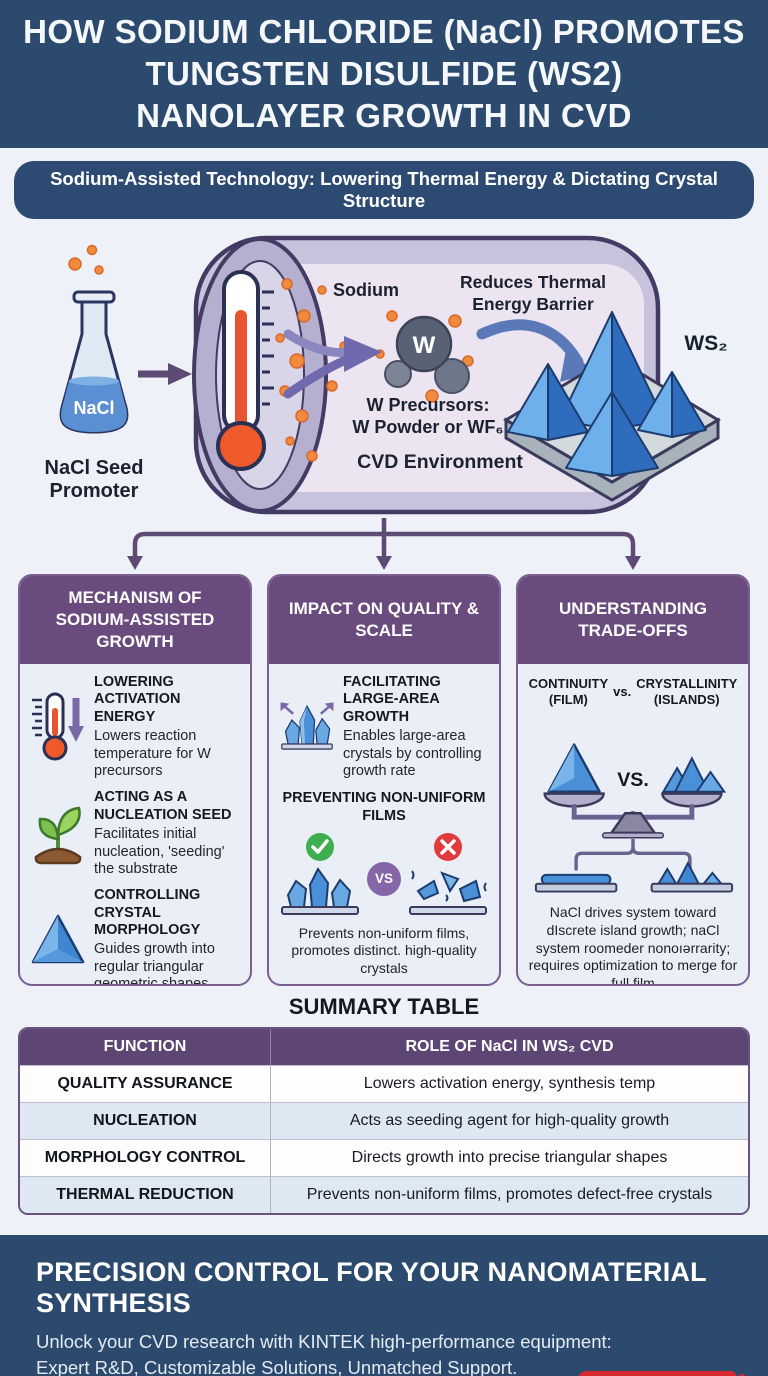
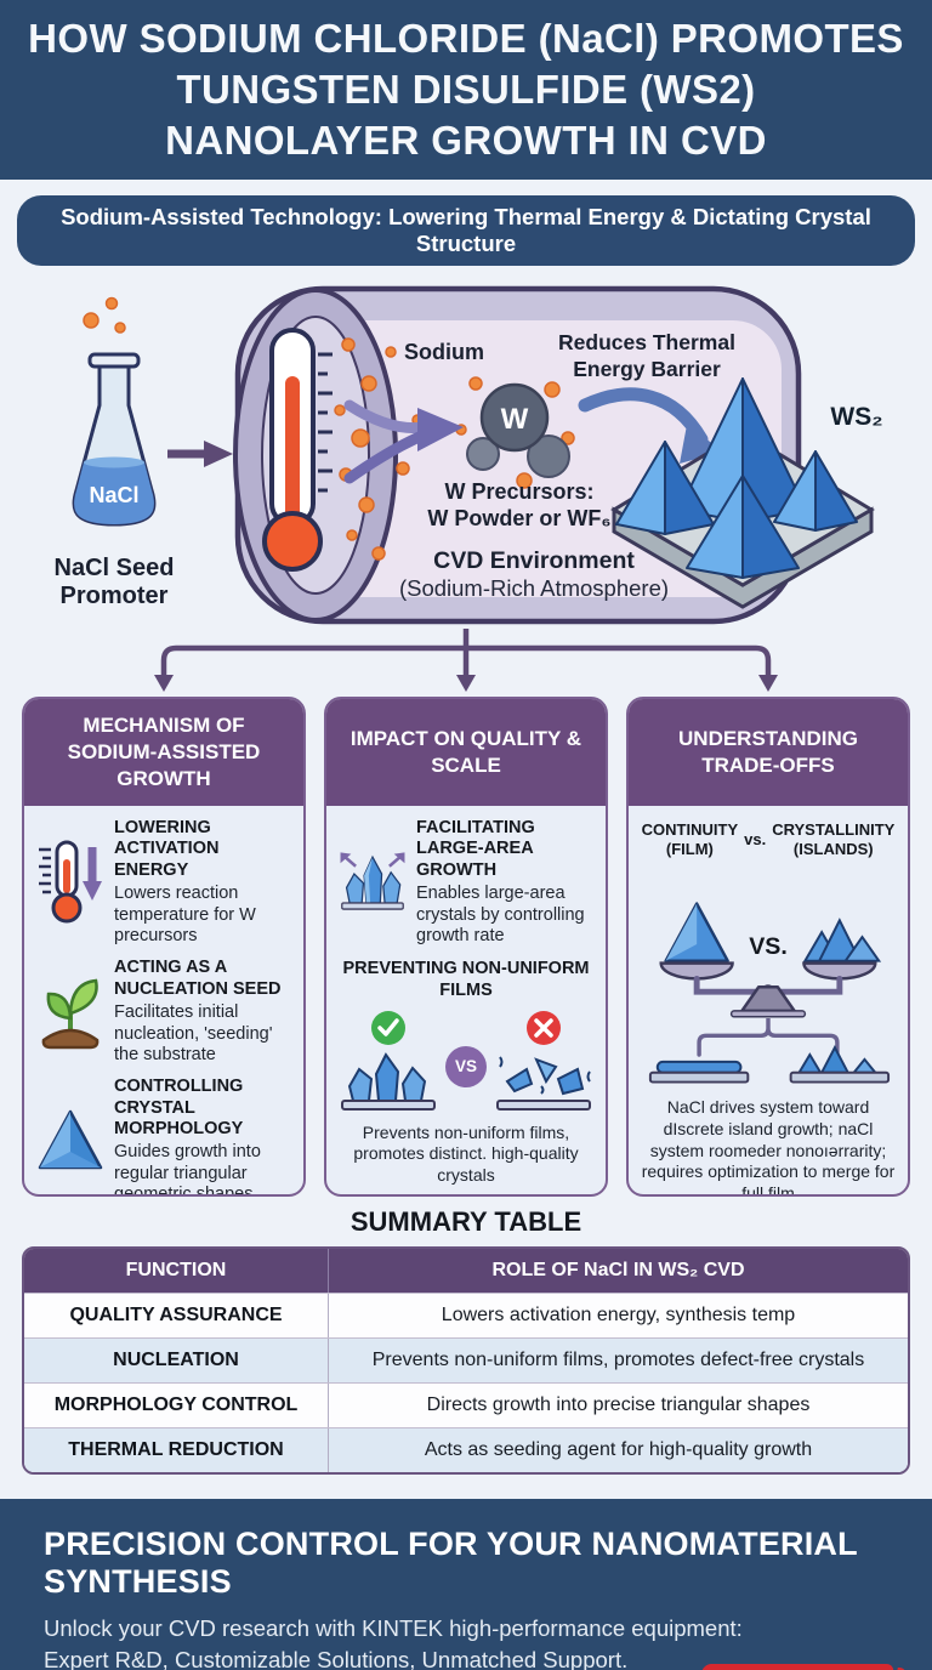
  HOW SODIUM CHLORIDE (NaCl) PROMOTES
  TUNGSTEN DISULFIDE (WS2)
  NANOLAYER GROWTH IN CVD
  Sodium-Assisted Technology: Lowering Thermal Energy & Dictating Crystal Structure
  W
  NaCl
  Sodium
  Reduces Thermal
  Energy Barrier
  W Precursors:
  W Powder or WF₆
  CVD Environment
+ (Sodium-Rich Atmosphere)
  WS₂
  NaCl Seed
  Promoter
  MECHANISM OF SODIUM-ASSISTED GROWTH
  LOWERING ACTIVATION ENERGY
  Lowers reaction temperature for W precursors
  ACTING AS A NUCLEATION SEED
  Facilitates initial nucleation, 'seeding' the substrate
  CONTROLLING CRYSTAL MORPHOLOGY
  IMPACT ON QUALITY & SCALE
  FACILITATING LARGE-AREA GROWTH
  Enables large-area crystals by controlling growth rate
  PREVENTING NON-UNIFORM FILMS
  VS
  Prevents non-uniform films, promotes distinct. high-quality crystals
  UNDERSTANDING TRADE-OFFS
  CONTINUITY
  (FILM)
  vs.
  CRYSTALLINITY
  (ISLANDS)
  VS.
  NaCl drives system toward dIscrete island growth; naCl system roomeder nonoıərrarity; requires optimization to merge for full film
  SUMMARY TABLE
  FUNCTION
  ROLE OF NaCl IN WS₂ CVD
  QUALITY ASSURANCE
  Lowers activation energy, synthesis temp
  NUCLEATION
- Acts as seeding agent for high-quality growth
+ Prevents non-uniform films, promotes defect-free crystals
  MORPHOLOGY CONTROL
  Directs growth into precise triangular shapes
  THERMAL REDUCTION
- Prevents non-uniform films, promotes defect-free crystals
+ Acts as seeding agent for high-quality growth
  PRECISION CONTROL FOR YOUR NANOMATERIAL SYNTHESIS
  Unlock your CVD research with KINTEK high-performance equipment:
  Expert R&D, Customizable Solutions, Unmatched Support.
